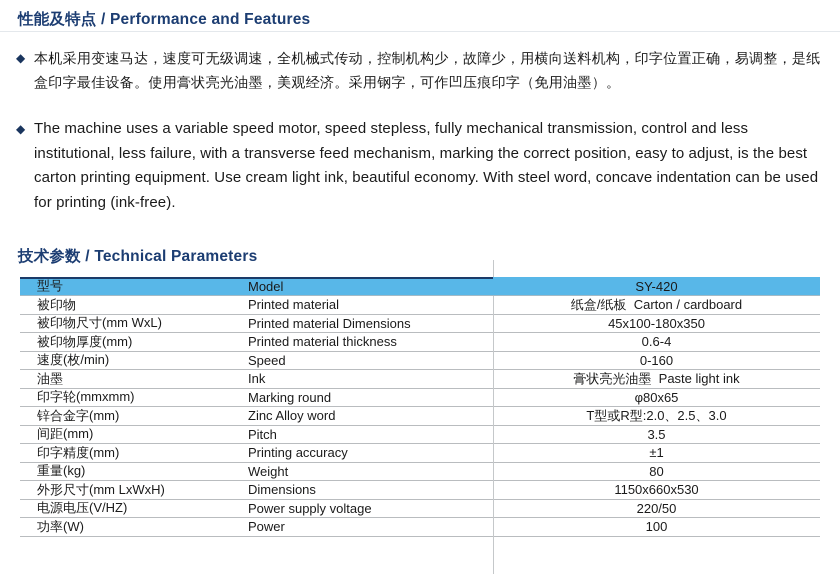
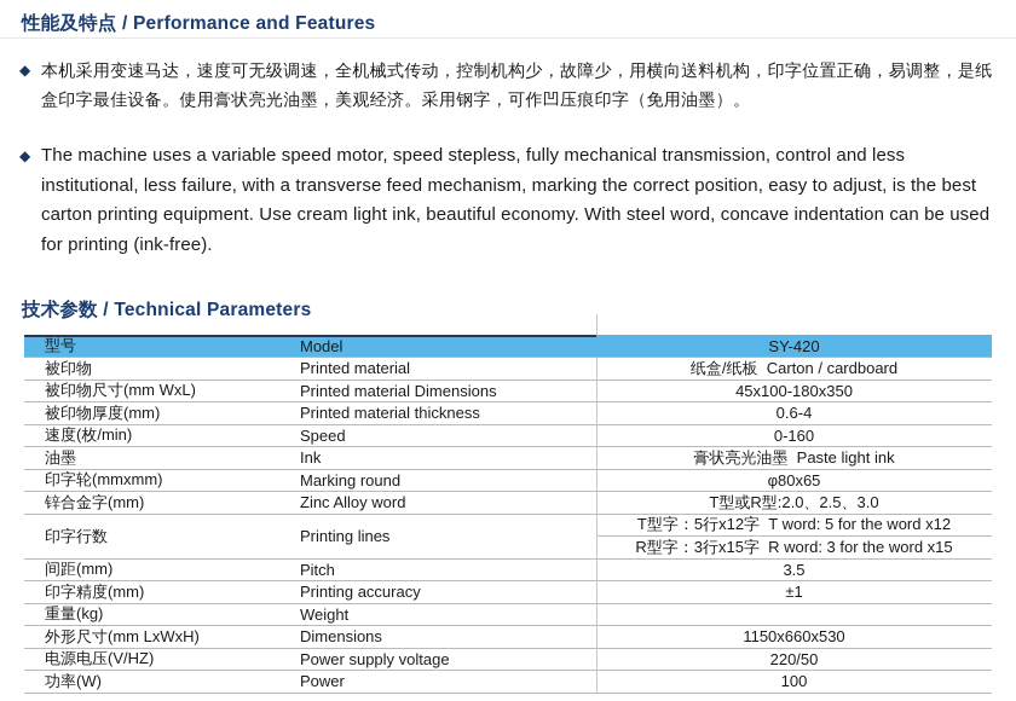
  性能及特点 / Performance and Features
  ◆
  本机采用变速马达，速度可无级调速，全机械式传动，控制机构少，故障少，用横向送料机构，印字位置正确，易调整，是纸盒印字最佳设备。使用膏状亮光油墨，美观经济。采用钢字，可作凹压痕印字（免用油墨）。
  ◆
  The machine uses a variable speed motor, speed stepless, fully mechanical transmission, control and less institutional, less failure, with a transverse feed mechanism, marking the correct position, easy to adjust, is the best carton printing equipment. Use cream light ink, beautiful economy. With steel word, concave indentation can be used for printing (ink-free).
  技术参数 / Technical Parameters
  型号
  Model
  SY-420
  被印物
  Printed material
  纸盒/纸板 Carton / cardboard
  被印物尺寸(mm WxL)
  Printed material Dimensions
  45x100-180x350
  被印物厚度(mm)
  Printed material thickness
  0.6-4
  速度(枚/min)
  Speed
  0-160
  油墨
  Ink
  膏状亮光油墨 Paste light ink
  印字轮(mmxmm)
  Marking round
  φ80x65
  锌合金字(mm)
  Zinc Alloy word
  T型或R型:2.0、2.5、3.0
+ 印字行数
+ Printing lines
+ T型字：5行x12字 T word: 5 for the word x12
+ R型字：3行x15字 R word: 3 for the word x15
  间距(mm)
  Pitch
  3.5
  印字精度(mm)
  Printing accuracy
  ±1
  重量(kg)
  Weight
- 80
  外形尺寸(mm LxWxH)
  Dimensions
  1150x660x530
  电源电压(V/HZ)
  Power supply voltage
  220/50
  功率(W)
  Power
  100
